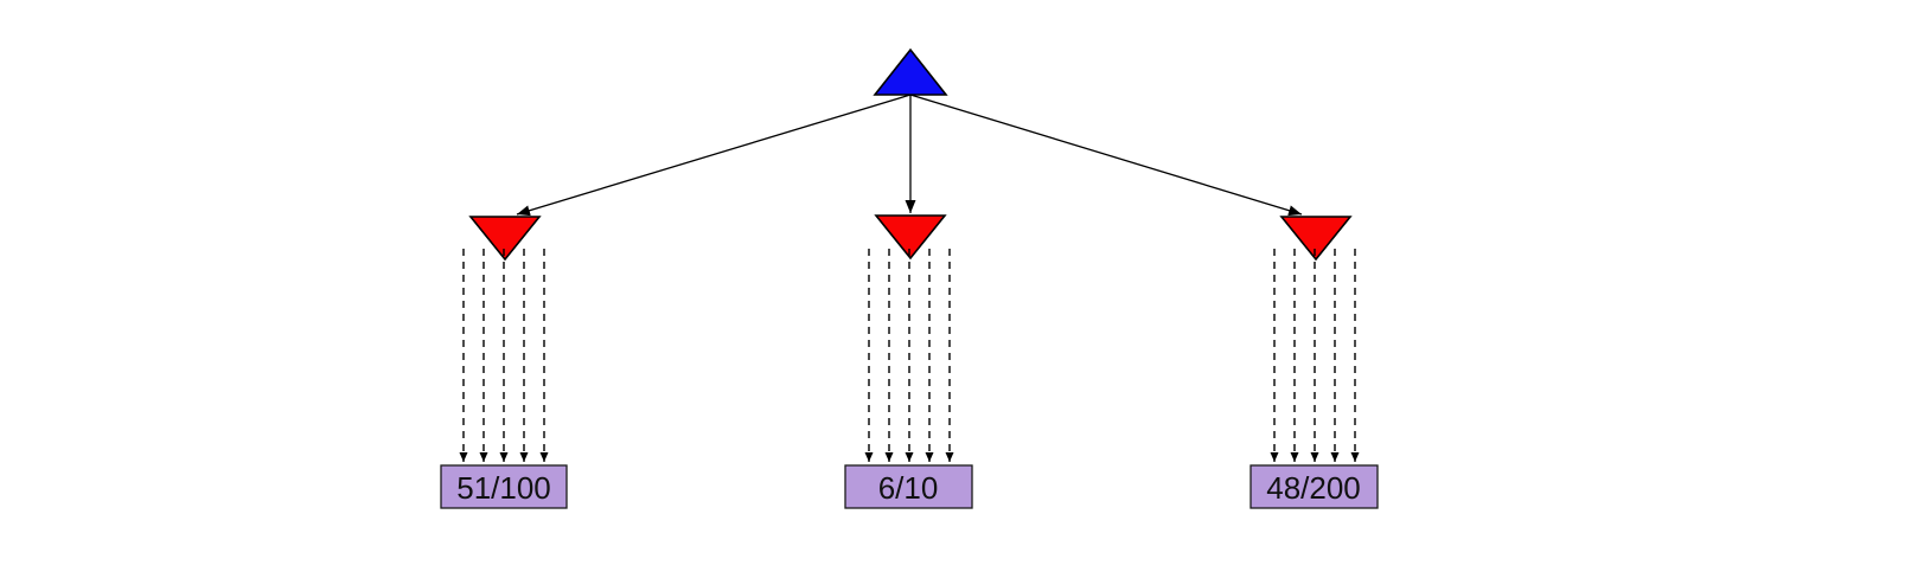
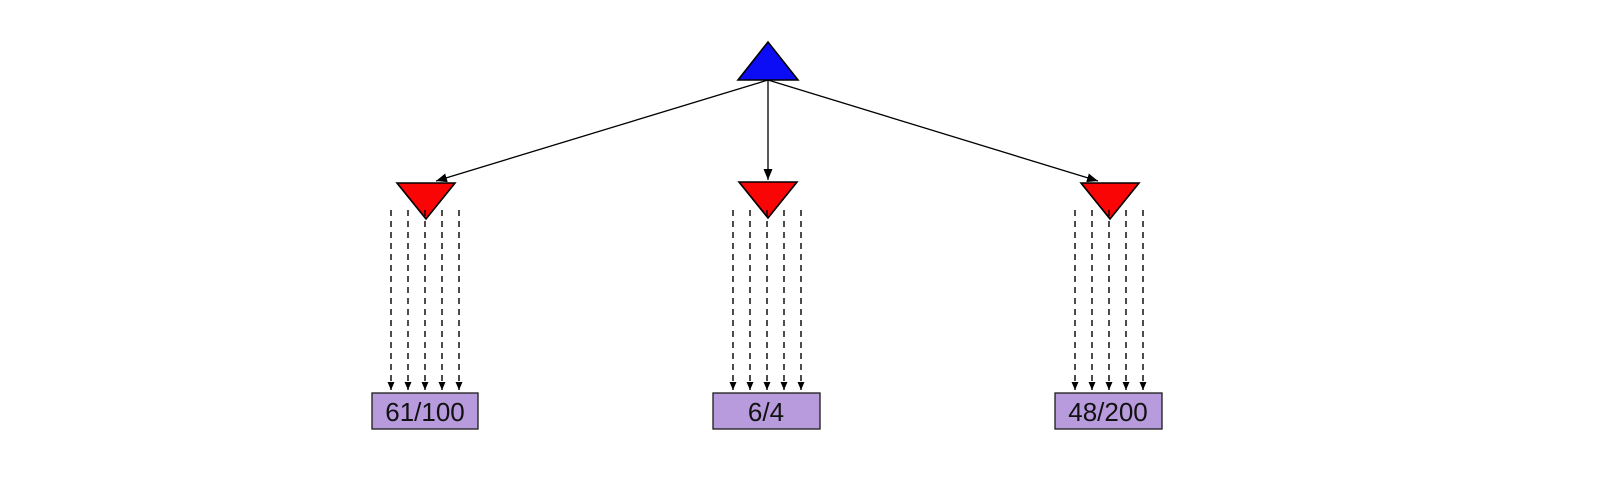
- 51/100
+ 61/100
- 6/10
+ 6/4
  48/200
